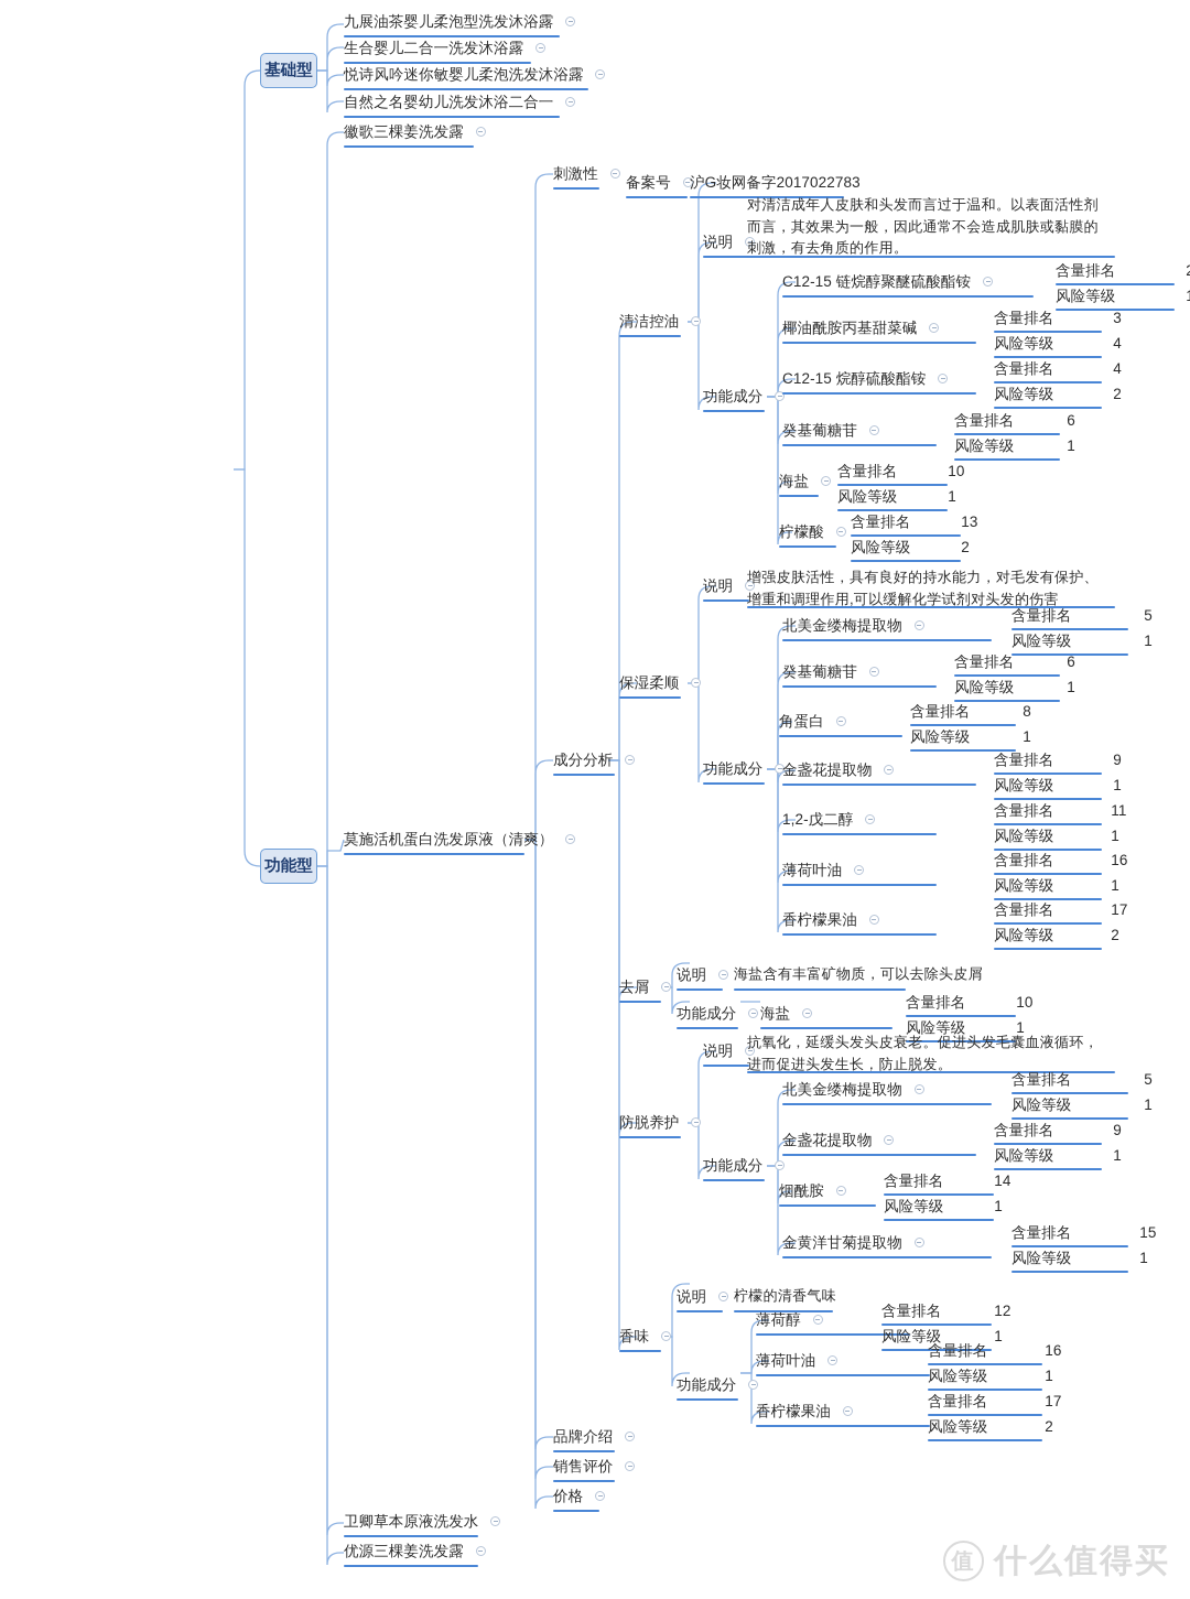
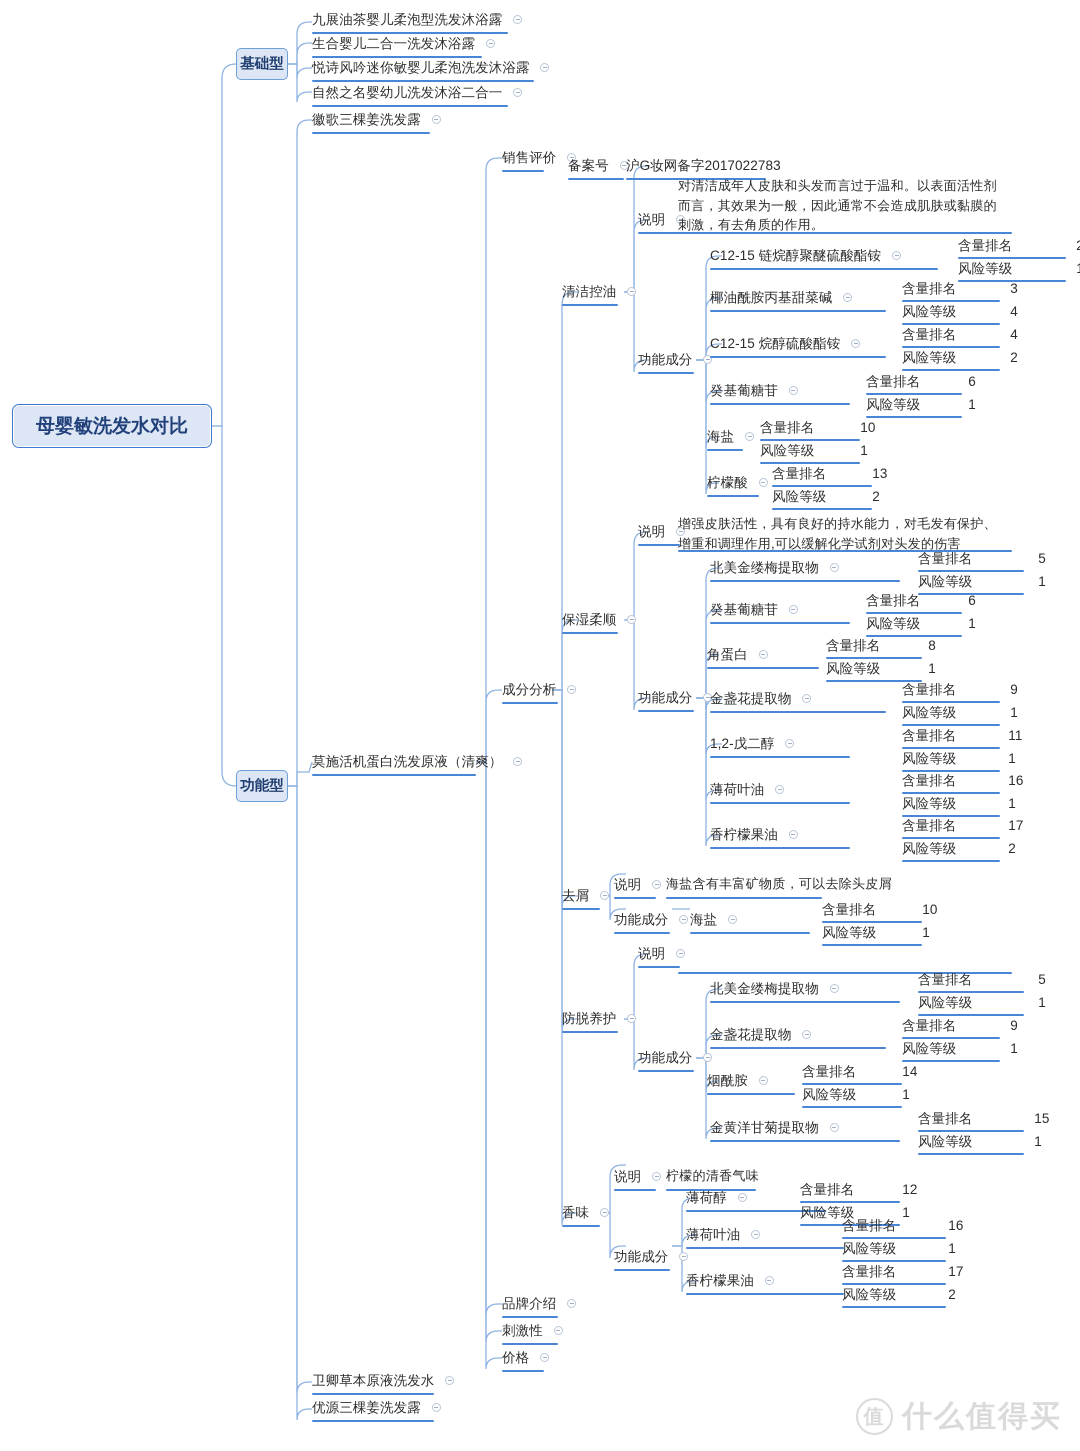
+ 母婴敏洗发水对比
  基础型
  功能型
  九展油茶婴儿柔泡型洗发沐浴露
  生合婴儿二合一洗发沐浴露
  悦诗风吟迷你敏婴儿柔泡洗发沐浴露
  自然之名婴幼儿洗发沐浴二合一
  徽歌三棵姜洗发露
  莫施活机蛋白洗发原液（清爽）
  卫卿草本原液洗发水
  优源三棵姜洗发露
- 刺激性
+ 销售评价
  成分分析
  品牌介绍
- 销售评价
+ 刺激性
  价格
  备案号
  沪G妆网备字2017022783
  清洁控油
  说明
  对清洁成年人皮肤和头发而言过于温和。以表面活性剂而言，其效果为一般，因此通常不会造成肌肤或黏膜的刺激，有去角质的作用。
  功能成分
  C12-15 链烷醇聚醚硫酸酯铵
  含量排名
  风险等级
  椰油酰胺丙基甜菜碱
  含量排名 3
  风险等级 4
  C12-15 烷醇硫酸酯铵
  含量排名 4
  风险等级 2
  癸基葡糖苷
  含量排名 6
  风险等级 1
  海盐
  含量排名 10
  风险等级 1
  柠檬酸
  含量排名 13
  风险等级 2
  保湿柔顺
  说明
  增强皮肤活性，具有良好的持水能力，对毛发有保护、增重和调理作用,可以缓解化学试剂对头发的伤害
  功能成分
  北美金缕梅提取物
  含量排名 5
  风险等级 1
  癸基葡糖苷
  含量排名 6
  风险等级 1
  角蛋白
  含量排名 8
  风险等级 1
  金盏花提取物
  含量排名 9
  风险等级 1
  1,2-戊二醇
  含量排名 11
  风险等级 1
  薄荷叶油
  含量排名 16
  风险等级 1
  香柠檬果油
  含量排名 17
  风险等级 2
  去屑
  说明
  海盐含有丰富矿物质，可以去除头皮屑
  功能成分
  海盐
  含量排名 10
  风险等级 1
  防脱养护
  说明
- 抗氧化，延缓头发头皮衰老。促进头发毛囊血液循环，进而促进头发生长，防止脱发。
  功能成分
  北美金缕梅提取物
  含量排名 5
  风险等级 1
  金盏花提取物
  含量排名 9
  风险等级 1
  烟酰胺
  含量排名 14
  风险等级 1
  金黄洋甘菊提取物
  含量排名 15
  风险等级 1
  香味
  说明
  柠檬的清香气味
  功能成分
  薄荷醇
  含量排名 12
  风险等级 1
  薄荷叶油
  含量排名 16
  风险等级 1
  香柠檬果油
  含量排名 17
  风险等级 2
  值
  什么值得买
